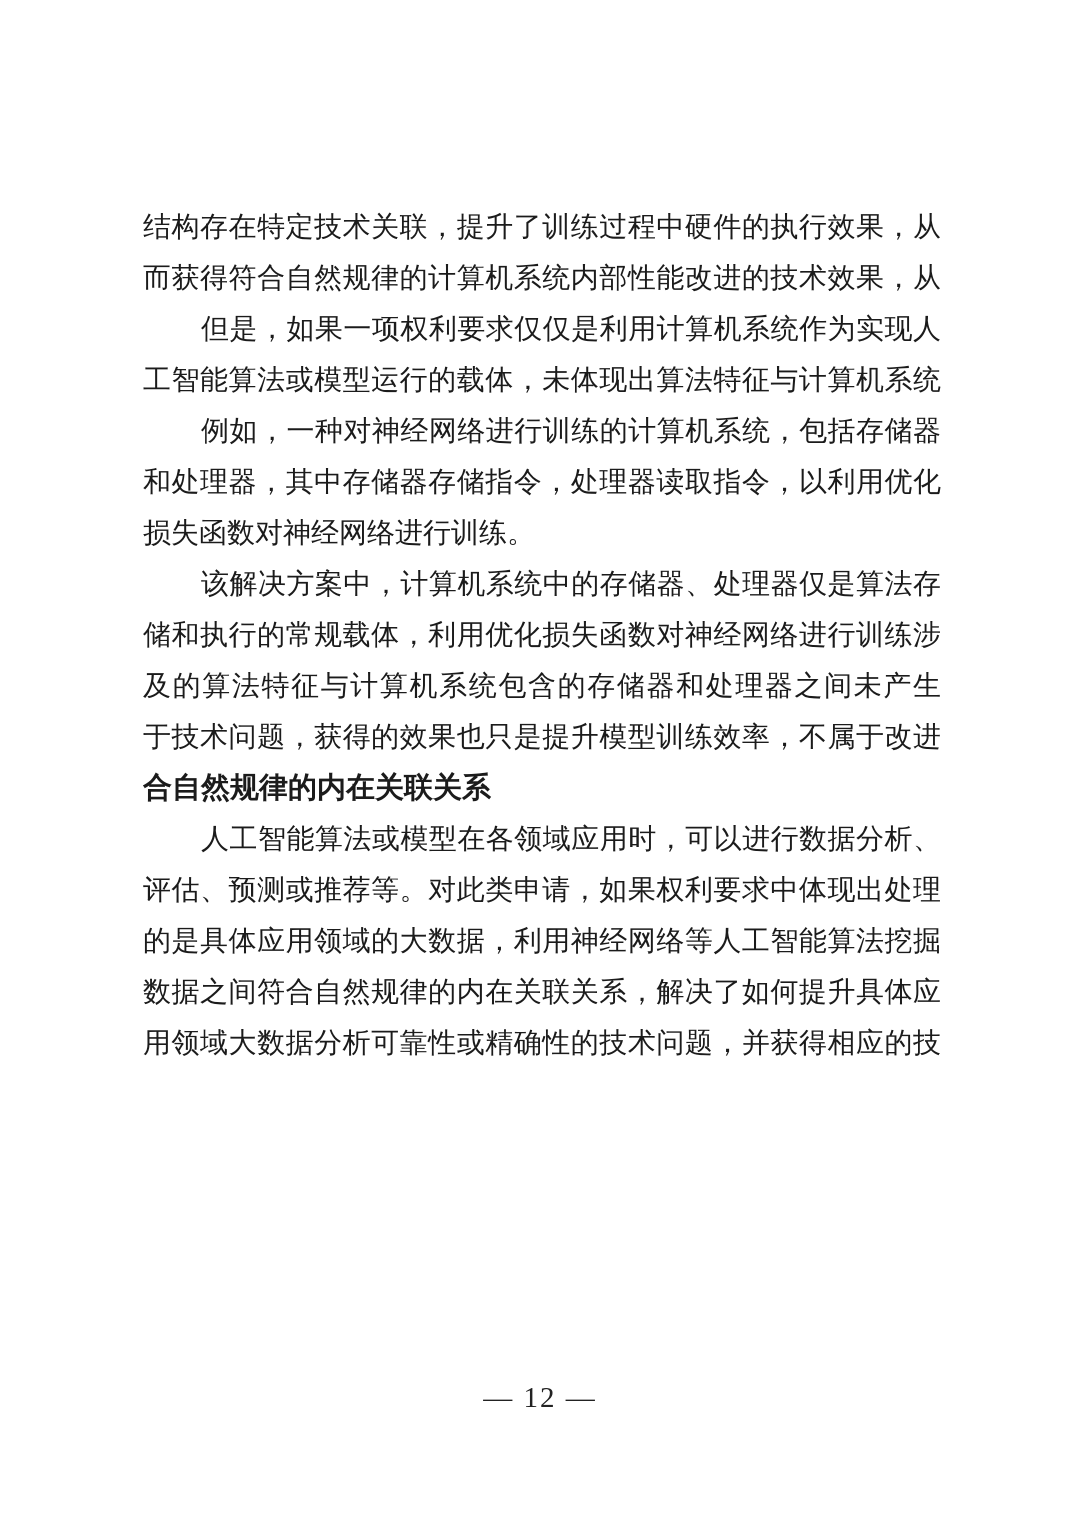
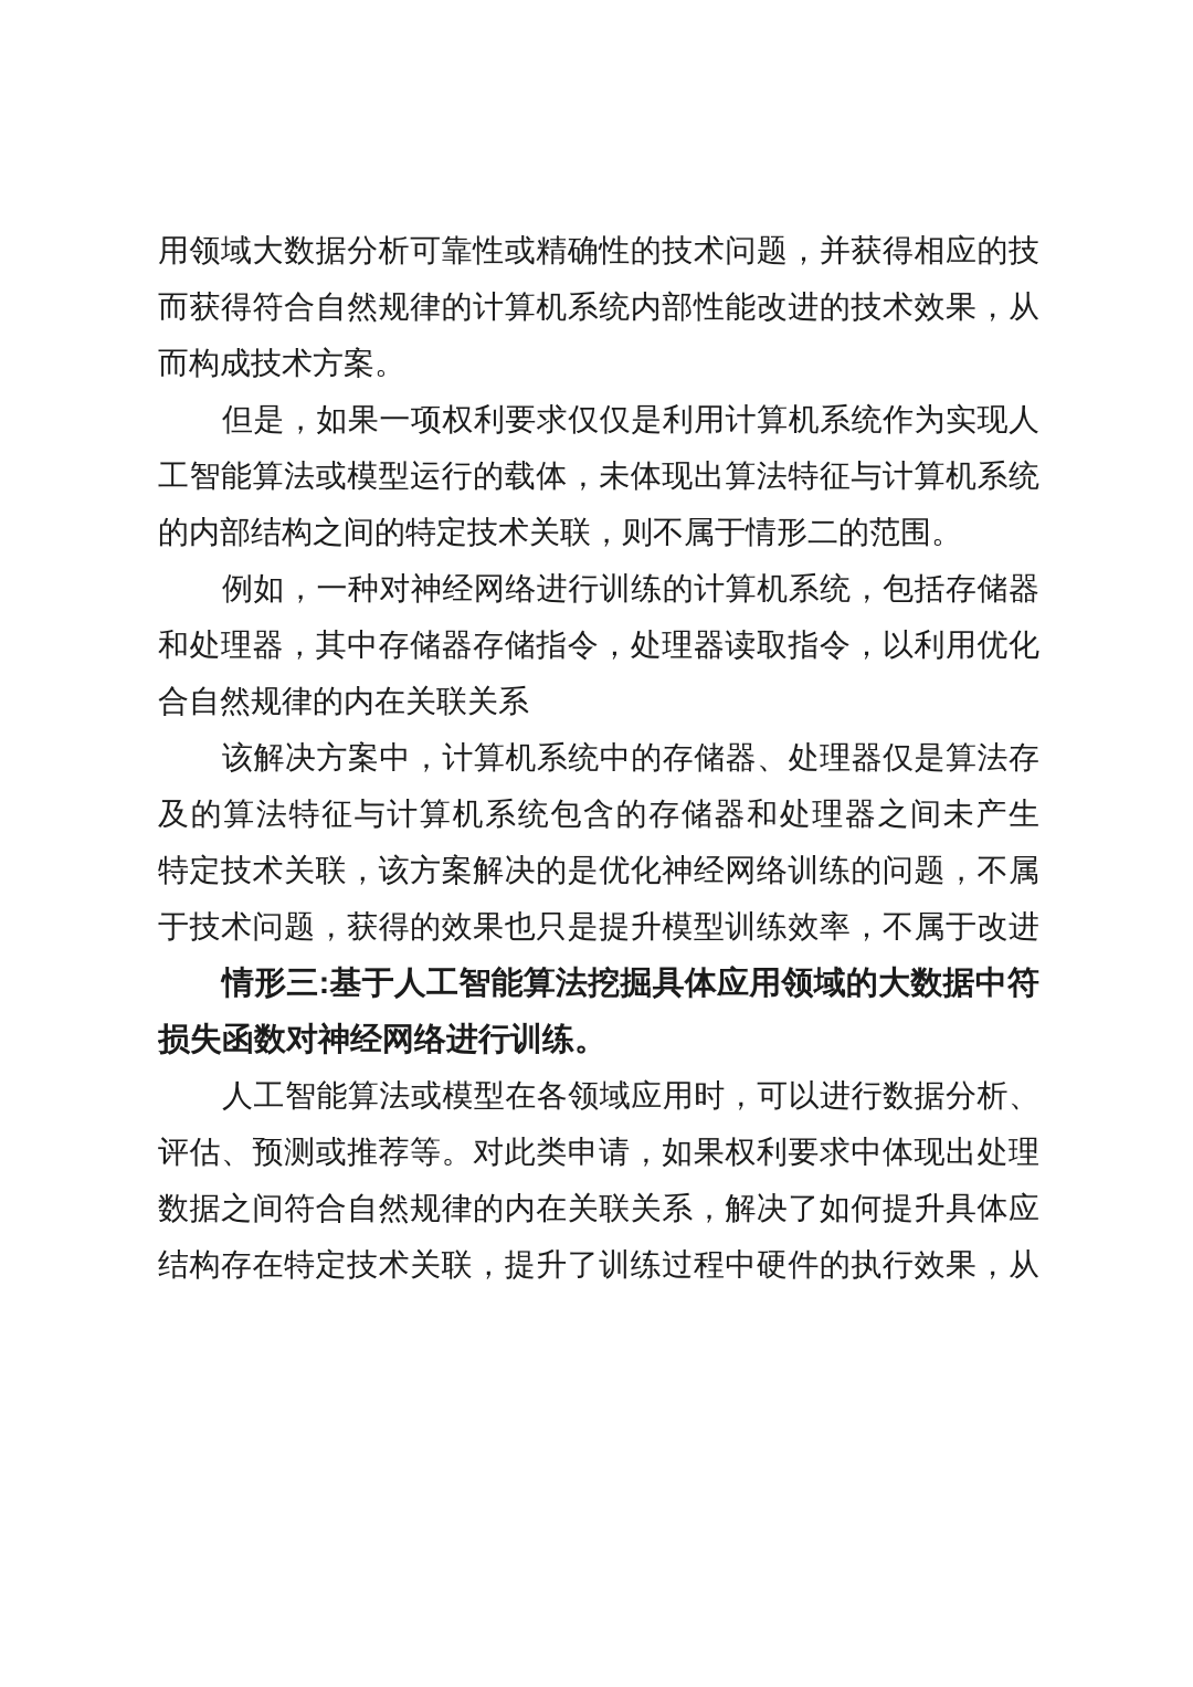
- 结构存在特定技术关联，提升了训练过程中硬件的执行效果，从
+ 用领域大数据分析可靠性或精确性的技术问题，并获得相应的技
  而获得符合自然规律的计算机系统内部性能改进的技术效果，从
+ 而构成技术方案。
  但是，如果一项权利要求仅仅是利用计算机系统作为实现人
  工智能算法或模型运行的载体，未体现出算法特征与计算机系统
+ 的内部结构之间的特定技术关联，则不属于情形二的范围。
  例如，一种对神经网络进行训练的计算机系统，包括存储器
  和处理器，其中存储器存储指令，处理器读取指令，以利用优化
- 损失函数对神经网络进行训练。
+ 合自然规律的内在关联关系
  该解决方案中，计算机系统中的存储器、处理器仅是算法存
- 储和执行的常规载体，利用优化损失函数对神经网络进行训练涉
  及的算法特征与计算机系统包含的存储器和处理器之间未产生
+ 特定技术关联，该方案解决的是优化神经网络训练的问题，不属
  于技术问题，获得的效果也只是提升模型训练效率，不属于改进
+ 情形三:基于人工智能算法挖掘具体应用领域的大数据中符
- 合自然规律的内在关联关系
+ 损失函数对神经网络进行训练。
  人工智能算法或模型在各领域应用时，可以进行数据分析、
  评估、预测或推荐等。对此类申请，如果权利要求中体现出处理
- 的是具体应用领域的大数据，利用神经网络等人工智能算法挖掘
  数据之间符合自然规律的内在关联关系，解决了如何提升具体应
- 用领域大数据分析可靠性或精确性的技术问题，并获得相应的技
+ 结构存在特定技术关联，提升了训练过程中硬件的执行效果，从
- — 12 —
